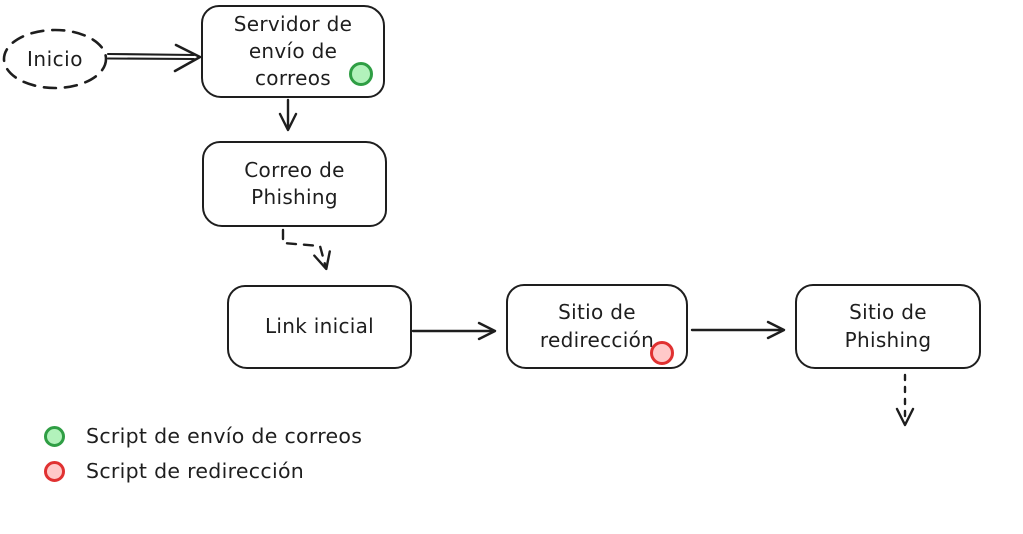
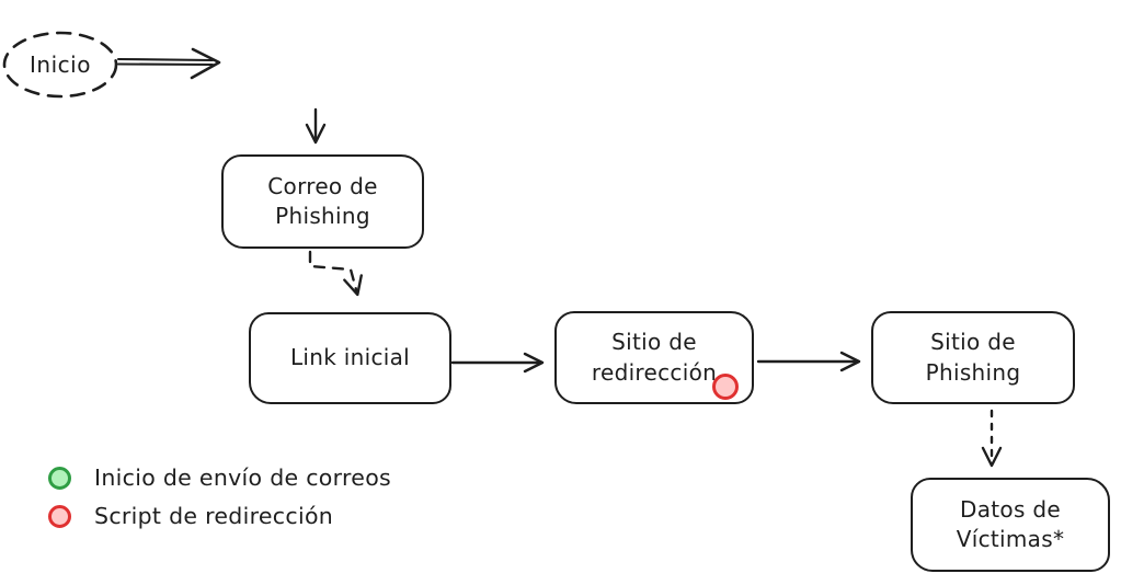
  Inicio
- Servidor de
- envío de
- correos
  Correo de
  Phishing
  Link inicial
  Sitio de
  redirección
  Sitio de
  Phishing
+ Datos de
+ Víctimas*
- Script de envío de correos
+ Inicio de envío de correos
  Script de redirección
